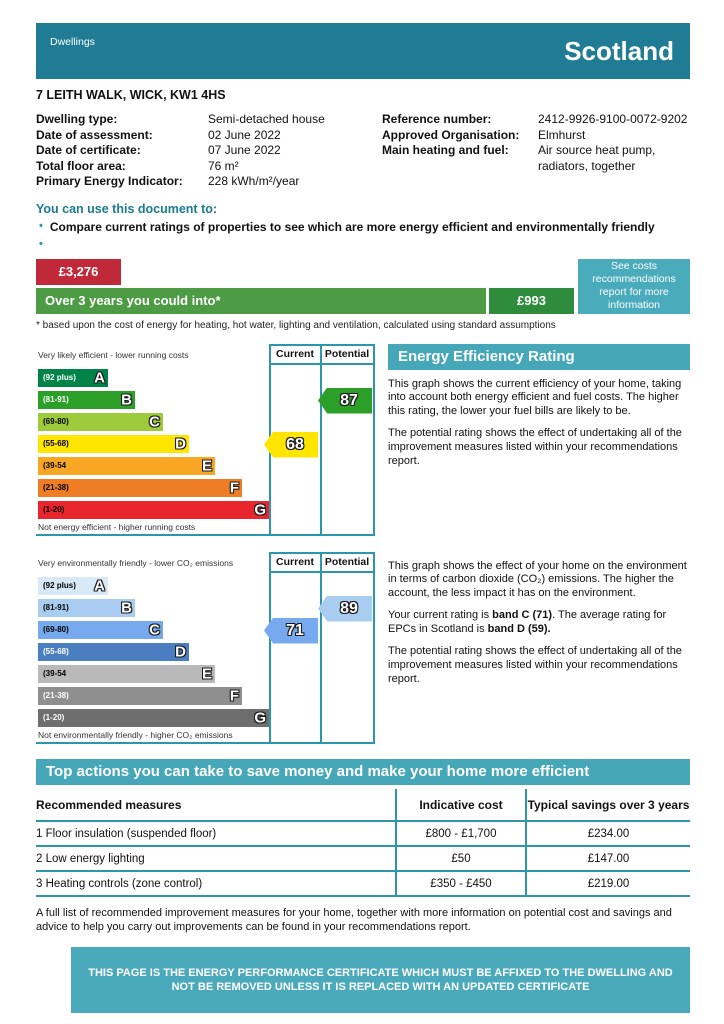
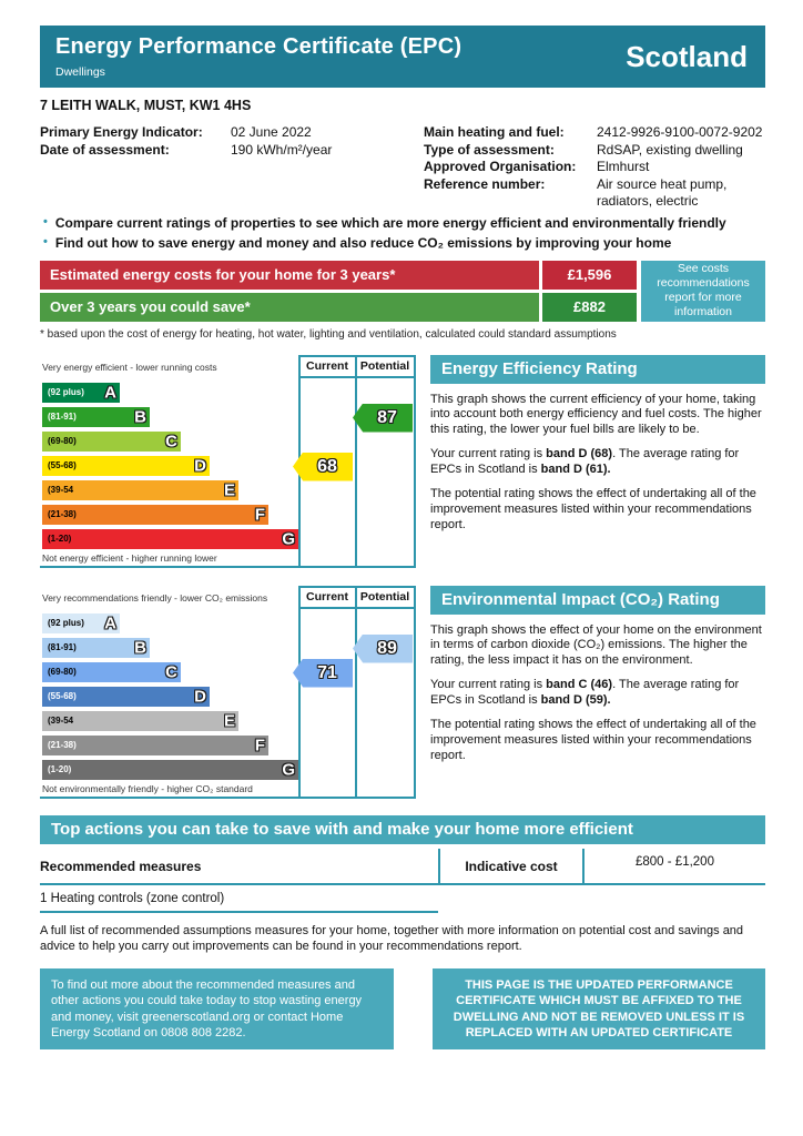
+ Energy Performance Certificate (EPC)
  Dwellings
  Scotland
- 7 LEITH WALK, WICK, KW1 4HS
+ 7 LEITH WALK, MUST, KW1 4HS
- Dwelling type:
- Semi-detached house
- Date of assessment:
+ Primary Energy Indicator:
  02 June 2022
- Date of certificate:
- 07 June 2022
- Total floor area:
- 76 m²
- Primary Energy Indicator:
+ Date of assessment:
- 228 kWh/m²/year
+ 190 kWh/m²/year
- Reference number:
+ Main heating and fuel:
  2412-9926-9100-0072-9202
+ Type of assessment:
+ RdSAP, existing dwelling
  Approved Organisation:
  Elmhurst
- Main heating and fuel:
+ Reference number:
- Air source heat pump, radiators, together
+ Air source heat pump, radiators, electric
- You can use this document to:
  •
  Compare current ratings of properties to see which are more energy efficient and environmentally friendly
  •
+ Find out how to save energy and money and also reduce CO₂ emissions by improving your home
+ Estimated energy costs for your home for 3 years*
- £3,276
+ £1,596
- Over 3 years you could into*
+ Over 3 years you could save*
- £993
+ £882
  See costs recommendations report for more information
- * based upon the cost of energy for heating, hot water, lighting and ventilation, calculated using standard assumptions
+ * based upon the cost of energy for heating, hot water, lighting and ventilation, calculated could standard assumptions
  Current
  Potential
- Very likely efficient - lower running costs
+ Very energy efficient - lower running costs
  (92 plus)
  A
  (81-91)
  B
  (69-80)
  C
  (55-68)
  D
  (39-54
  E
  (21-38)
  F
  (1-20)
  G
  68
  87
- Not energy efficient - higher running costs
+ Not energy efficient - higher running lower
  Energy Efficiency Rating
- This graph shows the current efficiency of your home, taking into account both energy efficient and fuel costs. The higher this rating, the lower your fuel bills are likely to be.
+ This graph shows the current efficiency of your home, taking into account both energy efficiency and fuel costs. The higher this rating, the lower your fuel bills are likely to be.
+ Your current rating is band D (68). The average rating for EPCs in Scotland is band D (61).
  The potential rating shows the effect of undertaking all of the improvement measures listed within your recommendations report.
  Current
  Potential
- Very environmentally friendly - lower CO₂ emissions
+ Very recommendations friendly - lower CO₂ emissions
  (92 plus)
  A
  (81-91)
  B
  (69-80)
  C
  (55-68)
  D
  (39-54
  E
  (21-38)
  F
  (1-20)
  G
  71
  89
- Not environmentally friendly - higher CO₂ emissions
+ Not environmentally friendly - higher CO₂ standard
+ Environmental Impact (CO₂) Rating
- This graph shows the effect of your home on the environment in terms of carbon dioxide (CO₂) emissions. The higher the account, the less impact it has on the environment.
+ This graph shows the effect of your home on the environment in terms of carbon dioxide (CO₂) emissions. The higher the rating, the less impact it has on the environment.
- Your current rating is band C (71). The average rating for EPCs in Scotland is band D (59).
+ Your current rating is band C (46). The average rating for EPCs in Scotland is band D (59).
  The potential rating shows the effect of undertaking all of the improvement measures listed within your recommendations report.
- Top actions you can take to save money and make your home more efficient
+ Top actions you can take to save with and make your home more efficient
  Recommended measures
  Indicative cost
- Typical savings over 3 years
- 1 Floor insulation (suspended floor)
- £800 - £1,700
+ £800 - £1,200
- £234.00
- 2 Low energy lighting
- £50
- £147.00
- 3 Heating controls (zone control)
+ 1 Heating controls (zone control)
- £350 - £450
- £219.00
- A full list of recommended improvement measures for your home, together with more information on potential cost and savings and advice to help you carry out improvements can be found in your recommendations report.
+ A full list of recommended assumptions measures for your home, together with more information on potential cost and savings and advice to help you carry out improvements can be found in your recommendations report.
+ To find out more about the recommended measures and other actions you could take today to stop wasting energy and money, visit greenerscotland.org or contact Home Energy Scotland on 0808 808 2282.
- THIS PAGE IS THE ENERGY PERFORMANCE CERTIFICATE WHICH MUST BE AFFIXED TO THE DWELLING AND NOT BE REMOVED UNLESS IT IS REPLACED WITH AN UPDATED CERTIFICATE
+ THIS PAGE IS THE UPDATED PERFORMANCE CERTIFICATE WHICH MUST BE AFFIXED TO THE DWELLING AND NOT BE REMOVED UNLESS IT IS REPLACED WITH AN UPDATED CERTIFICATE
